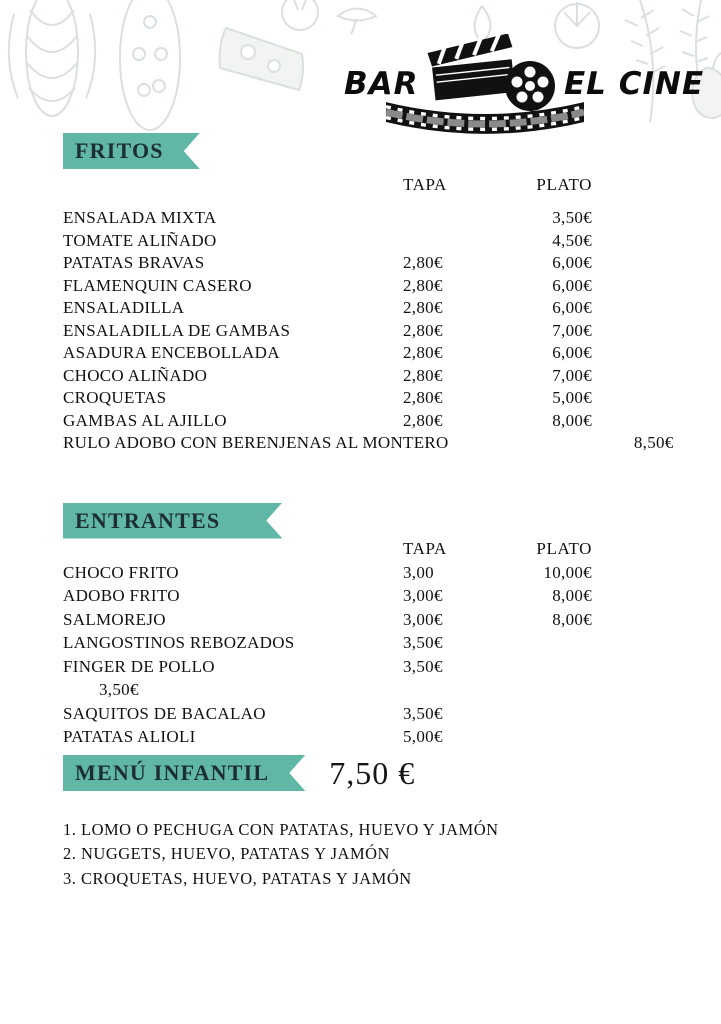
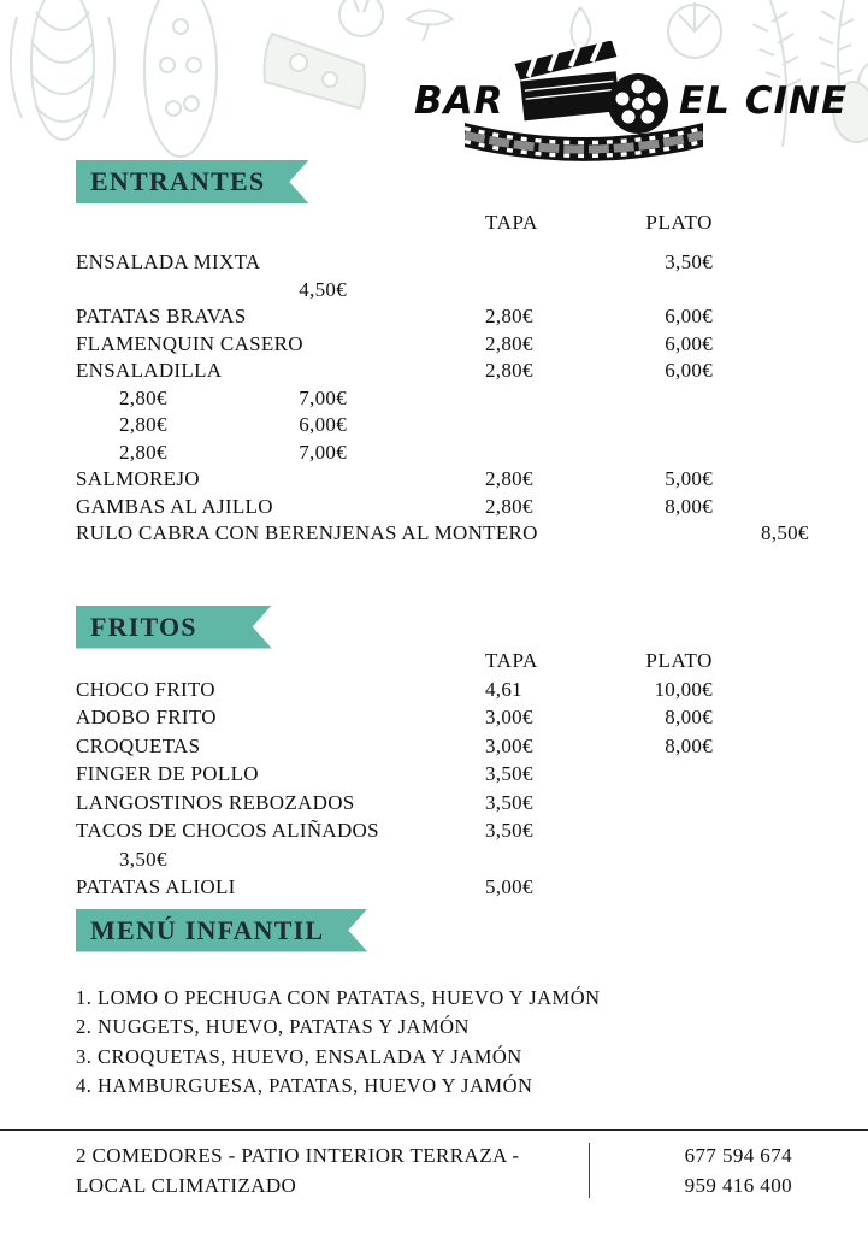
  BAR
  EL CINE
- FRITOS
+ ENTRANTES
  TAPA
  PLATO
  ENSALADA MIXTA
  3,50€
- TOMATE ALIÑADO
  4,50€
  PATATAS BRAVAS
  2,80€
  6,00€
  FLAMENQUIN CASERO
  2,80€
  6,00€
  ENSALADILLA
  2,80€
  6,00€
- ENSALADILLA DE GAMBAS
  2,80€
  7,00€
- ASADURA ENCEBOLLADA
  2,80€
  6,00€
- CHOCO ALIÑADO
  2,80€
  7,00€
- CROQUETAS
+ SALMOREJO
  2,80€
  5,00€
  GAMBAS AL AJILLO
  2,80€
  8,00€
- RULO ADOBO CON BERENJENAS AL MONTERO
+ RULO CABRA CON BERENJENAS AL MONTERO
  8,50€
- ENTRANTES
+ FRITOS
  TAPA
  PLATO
  CHOCO FRITO
- 3,00
+ 4,61
  10,00€
  ADOBO FRITO
  3,00€
  8,00€
- SALMOREJO
+ CROQUETAS
  3,00€
  8,00€
- LANGOSTINOS REBOZADOS
+ FINGER DE POLLO
  3,50€
- FINGER DE POLLO
+ LANGOSTINOS REBOZADOS
  3,50€
+ TACOS DE CHOCOS ALIÑADOS
  3,50€
- SAQUITOS DE BACALAO
  3,50€
  PATATAS ALIOLI
  5,00€
  MENÚ INFANTIL
- 7,50 €
  1. LOMO O PECHUGA CON PATATAS, HUEVO Y JAMÓN
  2. NUGGETS, HUEVO, PATATAS Y JAMÓN
- 3. CROQUETAS, HUEVO, PATATAS Y JAMÓN
+ 3. CROQUETAS, HUEVO, ENSALADA Y JAMÓN
+ 4. HAMBURGUESA, PATATAS, HUEVO Y JAMÓN
+ 2 COMEDORES - PATIO INTERIOR TERRAZA -
+ LOCAL CLIMATIZADO
+ 677 594 674
+ 959 416 400
